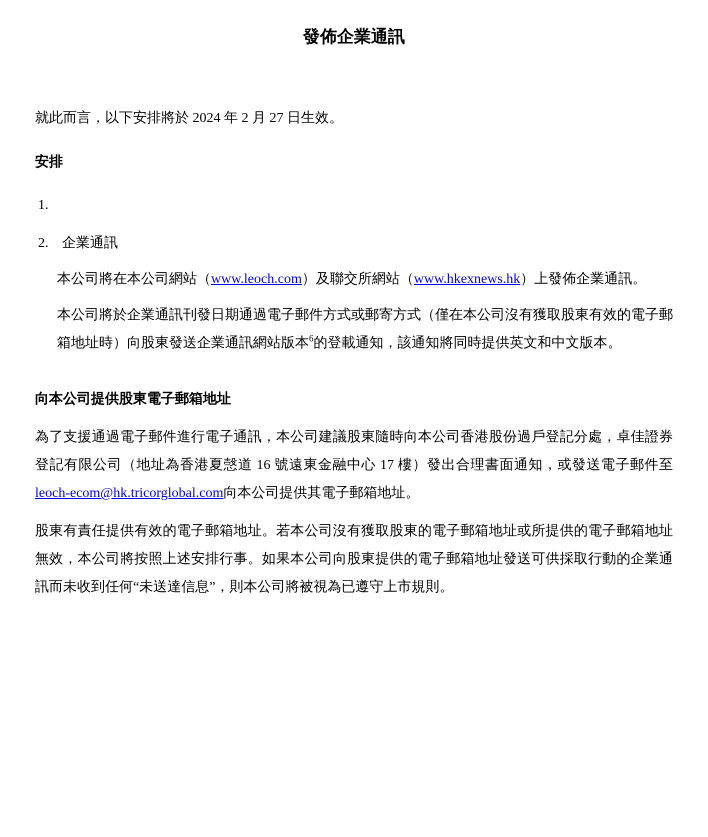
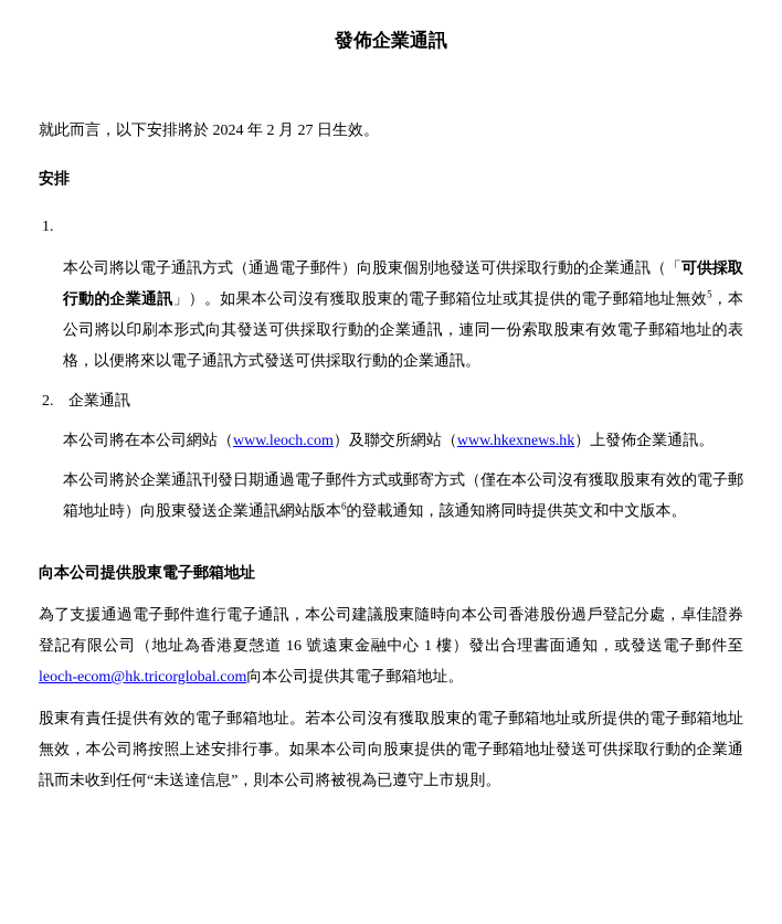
  發佈企業通訊
  就此而言，以下安排將於 2024 年 2 月 27 日生效。
  安排
  1.
+ 本公司將以電子通訊方式（通過電子郵件）向股東個別地發送可供採取行動的企業通訊（「可供採取行動的企業通訊」）。如果本公司沒有獲取股東的電子郵箱位址或其提供的電子郵箱地址無效5，本公司將以印刷本形式向其發送可供採取行動的企業通訊，連同一份索取股東有效電子郵箱地址的表格，以便將來以電子通訊方式發送可供採取行動的企業通訊。
  2.
  企業通訊
  本公司將在本公司網站（www.leoch.com）及聯交所網站（www.hkexnews.hk）上發佈企業通訊。
  本公司將於企業通訊刊發日期通過電子郵件方式或郵寄方式（僅在本公司沒有獲取股東有效的電子郵箱地址時）向股東發送企業通訊網站版本6的登載通知，該通知將同時提供英文和中文版本。
  向本公司提供股東電子郵箱地址
- 為了支援通過電子郵件進行電子通訊，本公司建議股東隨時向本公司香港股份過戶登記分處，卓佳證券登記有限公司（地址為香港夏愨道 16 號遠東金融中心 17 樓）發出合理書面通知，或發送電子郵件至 leoch-ecom@hk.tricorglobal.com向本公司提供其電子郵箱地址。
+ 為了支援通過電子郵件進行電子通訊，本公司建議股東隨時向本公司香港股份過戶登記分處，卓佳證券登記有限公司（地址為香港夏愨道 16 號遠東金融中心 1 樓）發出合理書面通知，或發送電子郵件至 leoch-ecom@hk.tricorglobal.com向本公司提供其電子郵箱地址。
  股東有責任提供有效的電子郵箱地址。若本公司沒有獲取股東的電子郵箱地址或所提供的電子郵箱地址無效，本公司將按照上述安排行事。如果本公司向股東提供的電子郵箱地址發送可供採取行動的企業通訊而未收到任何“未送達信息”，則本公司將被視為已遵守上市規則。
